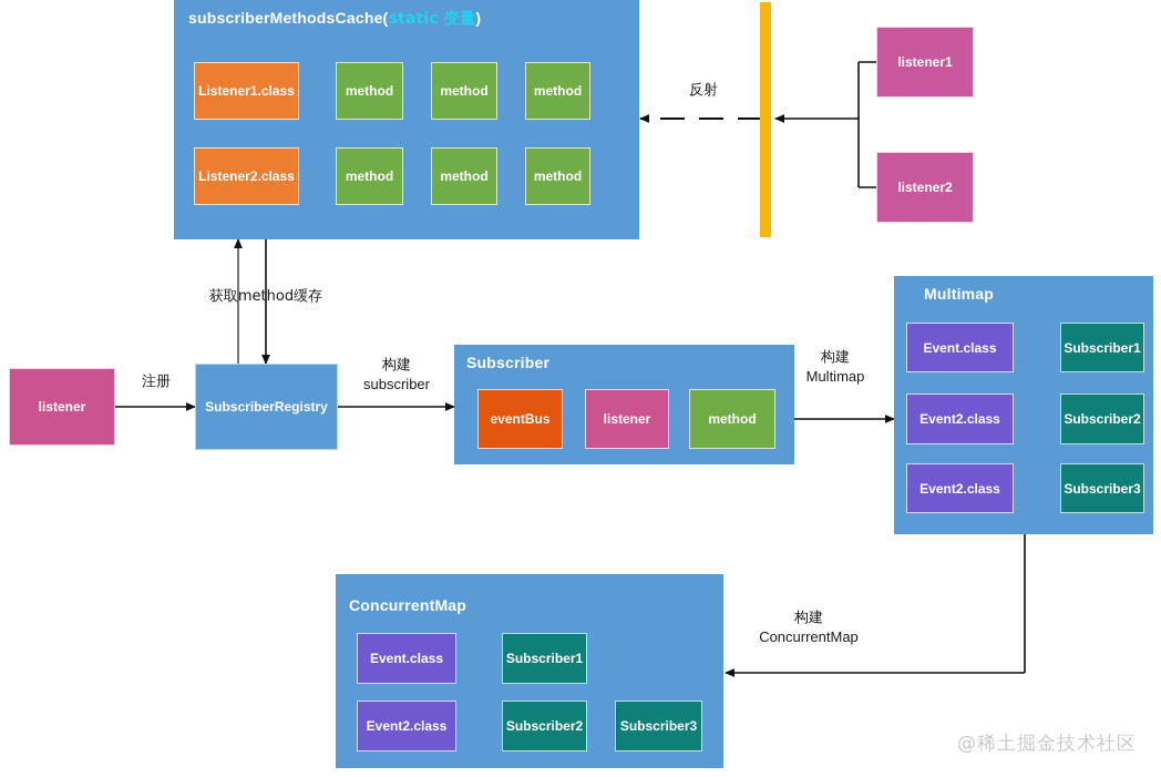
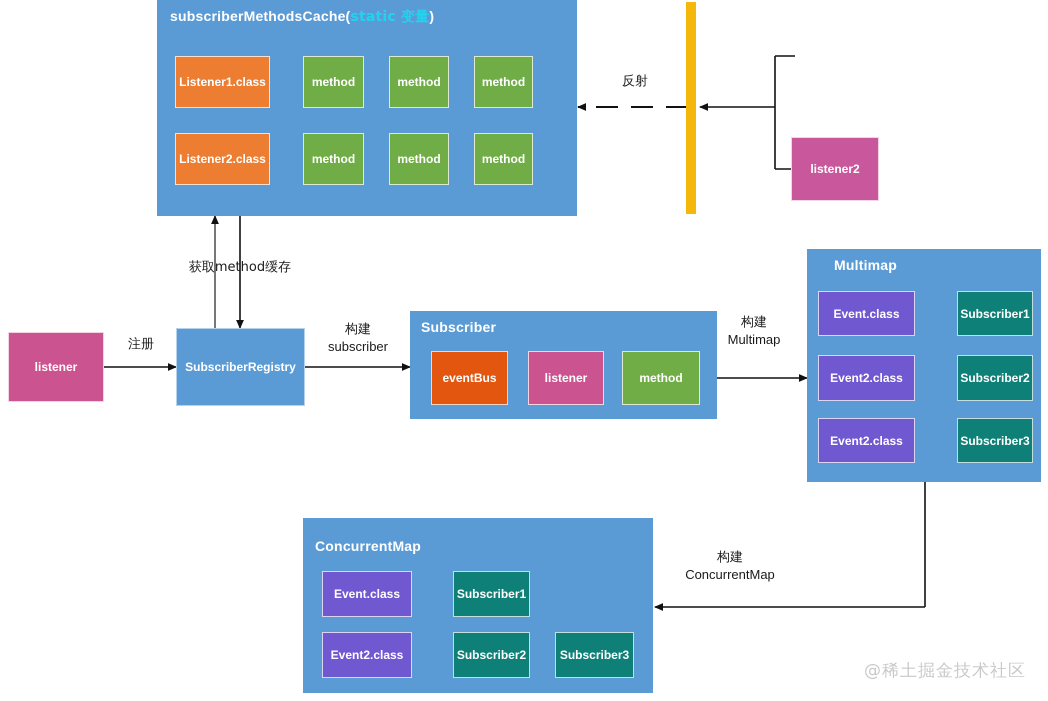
  subscriberMethodsCache(static 变量)
  Listener1.class
  method
  method
  method
  Listener2.class
  method
  method
  method
  反射
- listener1
  listener2
  获取method缓存
  listener
  注册
  SubscriberRegistry
  构建
  subscriber
  Subscriber
  eventBus
  listener
  method
  构建
  Multimap
  Multimap
  Event.class
  Subscriber1
  Event2.class
  Subscriber2
  Event2.class
  Subscriber3
  构建
  ConcurrentMap
  ConcurrentMap
  Event.class
  Subscriber1
  Event2.class
  Subscriber2
  Subscriber3
  @稀土掘金技术社区
